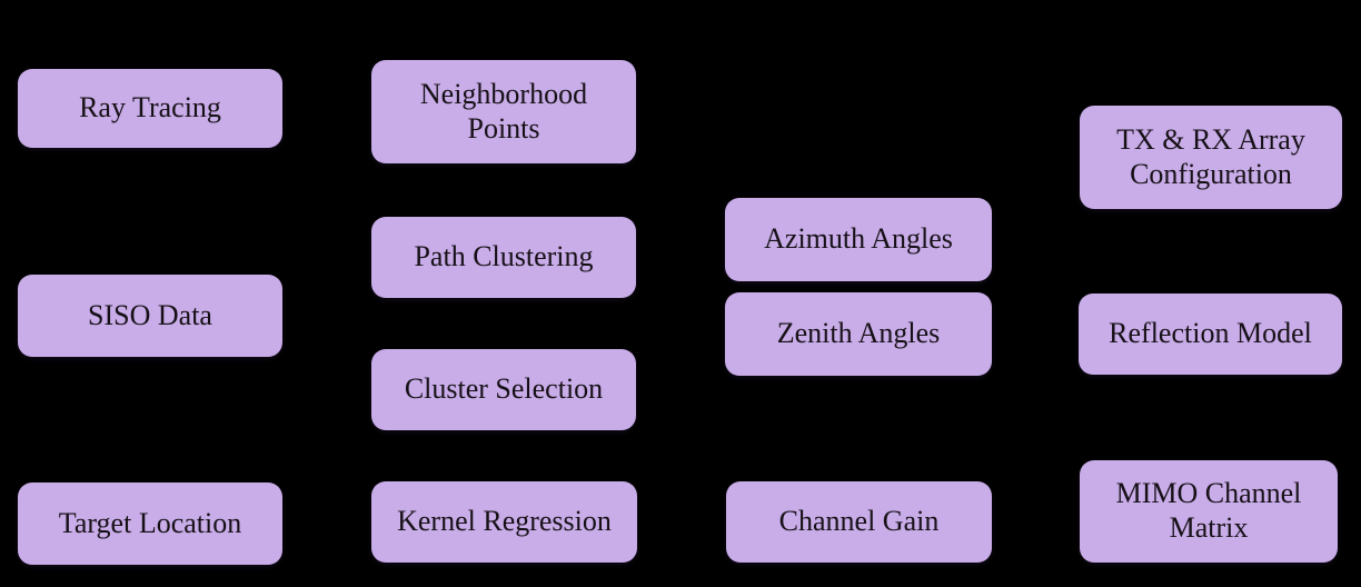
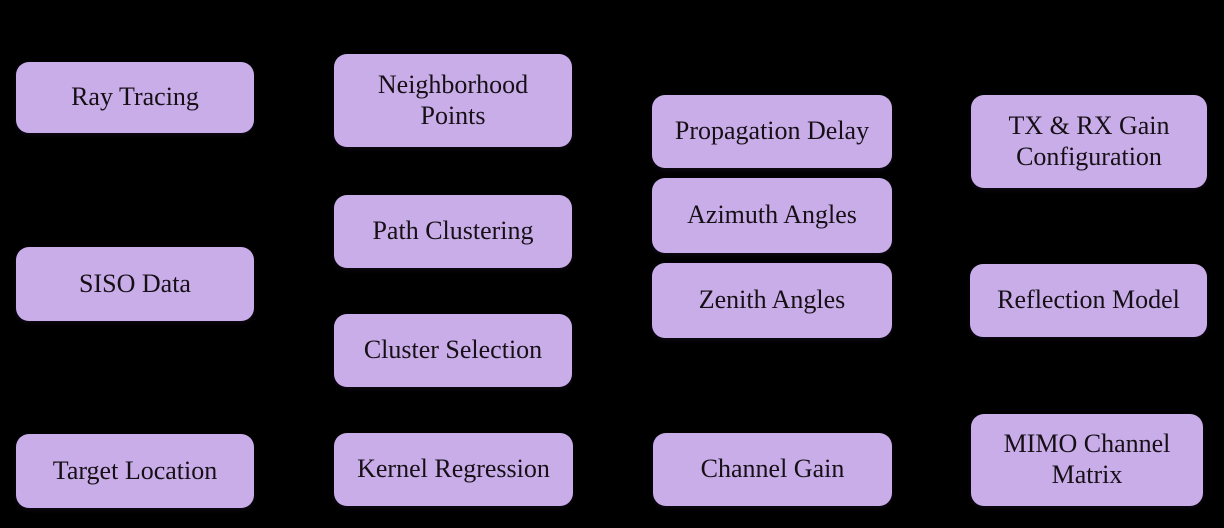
  Ray Tracing
  SISO Data
  Target Location
  Neighborhood Points
  Path Clustering
  Cluster Selection
  Kernel Regression
+ Propagation Delay
  Azimuth Angles
  Zenith Angles
  Channel Gain
- TX & RX Array Configuration
+ TX & RX Gain Configuration
  Reflection Model
  MIMO Channel Matrix
